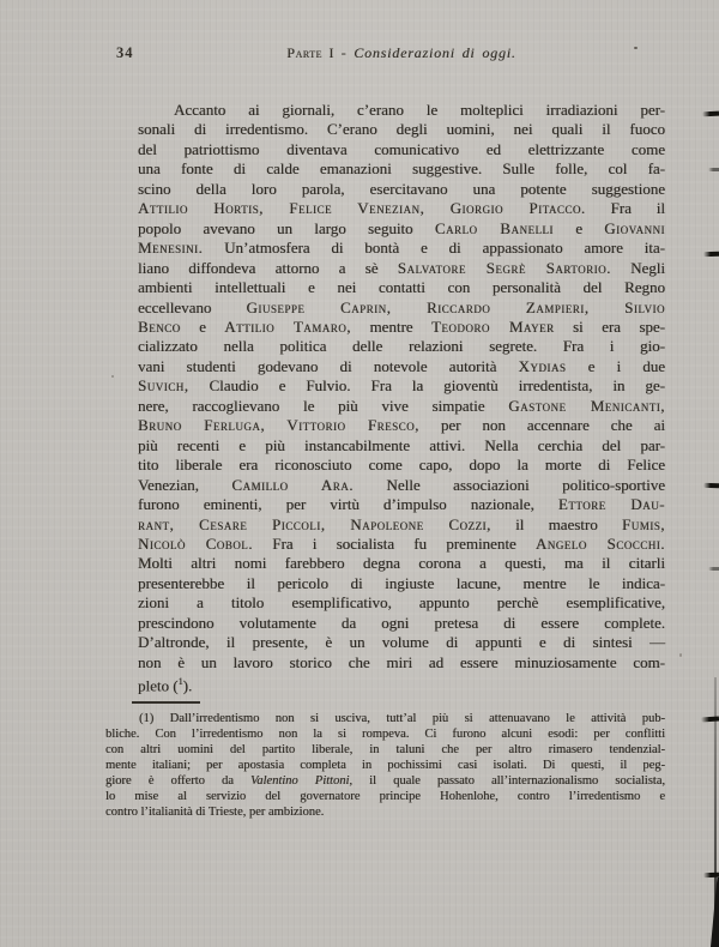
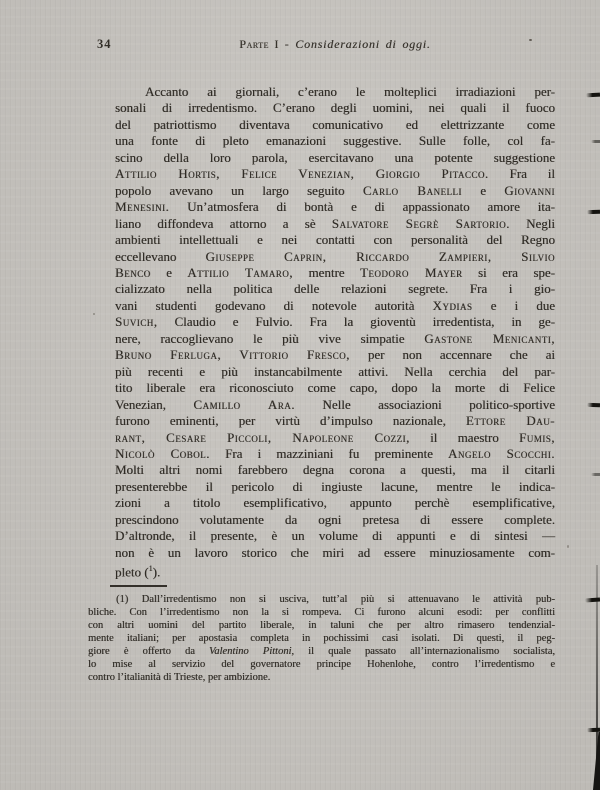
  34
  Parte I - Considerazioni di oggi.
  Accanto ai giornali, c’erano le molteplici irradiazioni per-
  sonali di irredentismo. C’erano degli uomini, nei quali il fuoco
  del patriottismo diventava comunicativo ed elettrizzante come
- una fonte di calde emanazioni suggestive. Sulle folle, col fa-
+ una fonte di pleto emanazioni suggestive. Sulle folle, col fa-
  scino della loro parola, esercitavano una potente suggestione
  Attilio Hortis, Felice Venezian, Giorgio Pitacco. Fra il
  popolo avevano un largo seguito Carlo Banelli e Giovanni
  Menesini. Un’atmosfera di bontà e di appassionato amore ita-
  liano diffondeva attorno a sè Salvatore Segrè Sartorio. Negli
  ambienti intellettuali e nei contatti con personalità del Regno
  eccellevano Giuseppe Caprin, Riccardo Zampieri, Silvio
  Benco e Attilio Tamaro, mentre Teodoro Mayer si era spe-
  cializzato nella politica delle relazioni segrete. Fra i gio-
  vani studenti godevano di notevole autorità Xydias e i due
  Suvich, Claudio e Fulvio. Fra la gioventù irredentista, in ge-
  nere, raccoglievano le più vive simpatie Gastone Menicanti,
  Bruno Ferluga, Vittorio Fresco, per non accennare che ai
  più recenti e più instancabilmente attivi. Nella cerchia del par-
  tito liberale era riconosciuto come capo, dopo la morte di Felice
  Venezian, Camillo Ara. Nelle associazioni politico-sportive
  furono eminenti, per virtù d’impulso nazionale, Ettore Dau-
  rant, Cesare Piccoli, Napoleone Cozzi, il maestro Fumis,
- Nicolò Cobol. Fra i socialista fu preminente Angelo Scocchi.
+ Nicolò Cobol. Fra i mazziniani fu preminente Angelo Scocchi.
  Molti altri nomi farebbero degna corona a questi, ma il citarli
  presenterebbe il pericolo di ingiuste lacune, mentre le indica-
  zioni a titolo esemplificativo, appunto perchè esemplificative,
  prescindono volutamente da ogni pretesa di essere complete.
  D’altronde, il presente, è un volume di appunti e di sintesi —
  non è un lavoro storico che miri ad essere minuziosamente com-
  pleto (1).
  (1) Dall’irredentismo non si usciva, tutt’al più si attenuavano le attività pub-
  bliche. Con l’irredentismo non la si rompeva. Ci furono alcuni esodi: per conflitti
  con altri uomini del partito liberale, in taluni che per altro rimasero tendenzial-
  mente italiani; per apostasia completa in pochissimi casi isolati. Di questi, il peg-
  giore è offerto da Valentino Pittoni, il quale passato all’internazionalismo socialista,
  lo mise al servizio del governatore principe Hohenlohe, contro l’irredentismo e
  contro l’italianità di Trieste, per ambizione.
